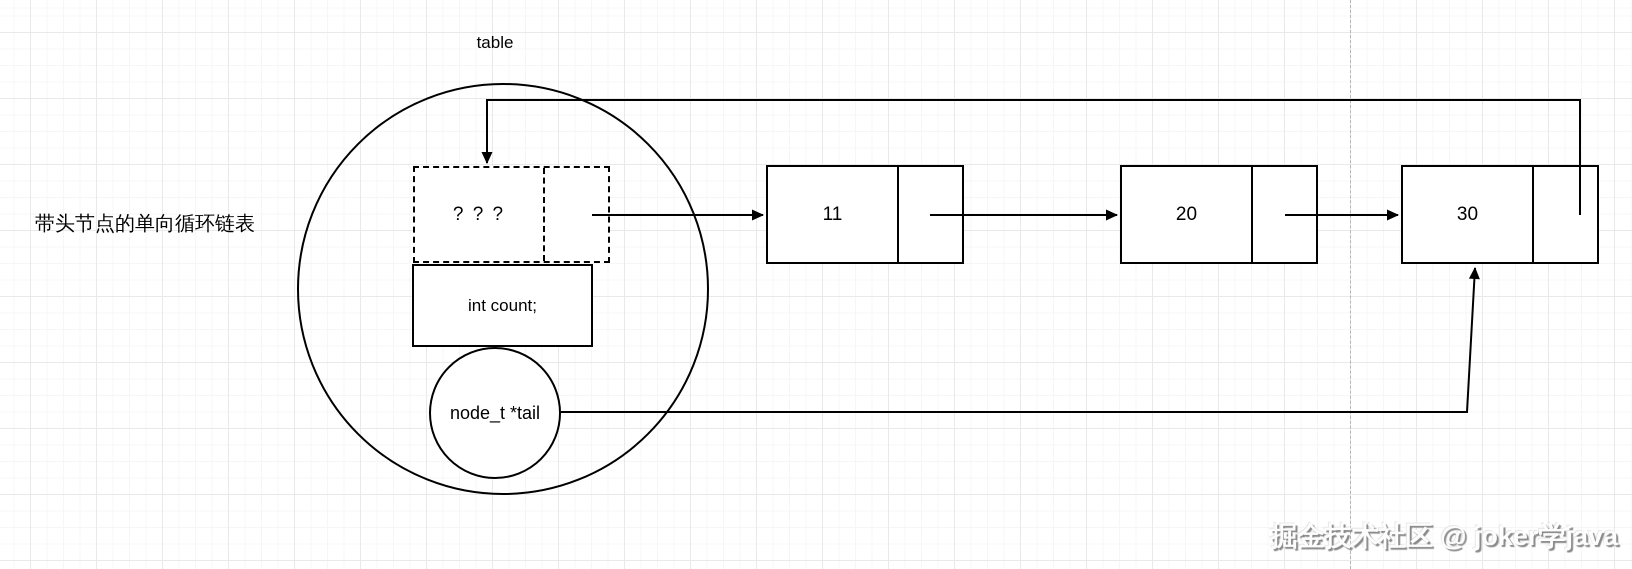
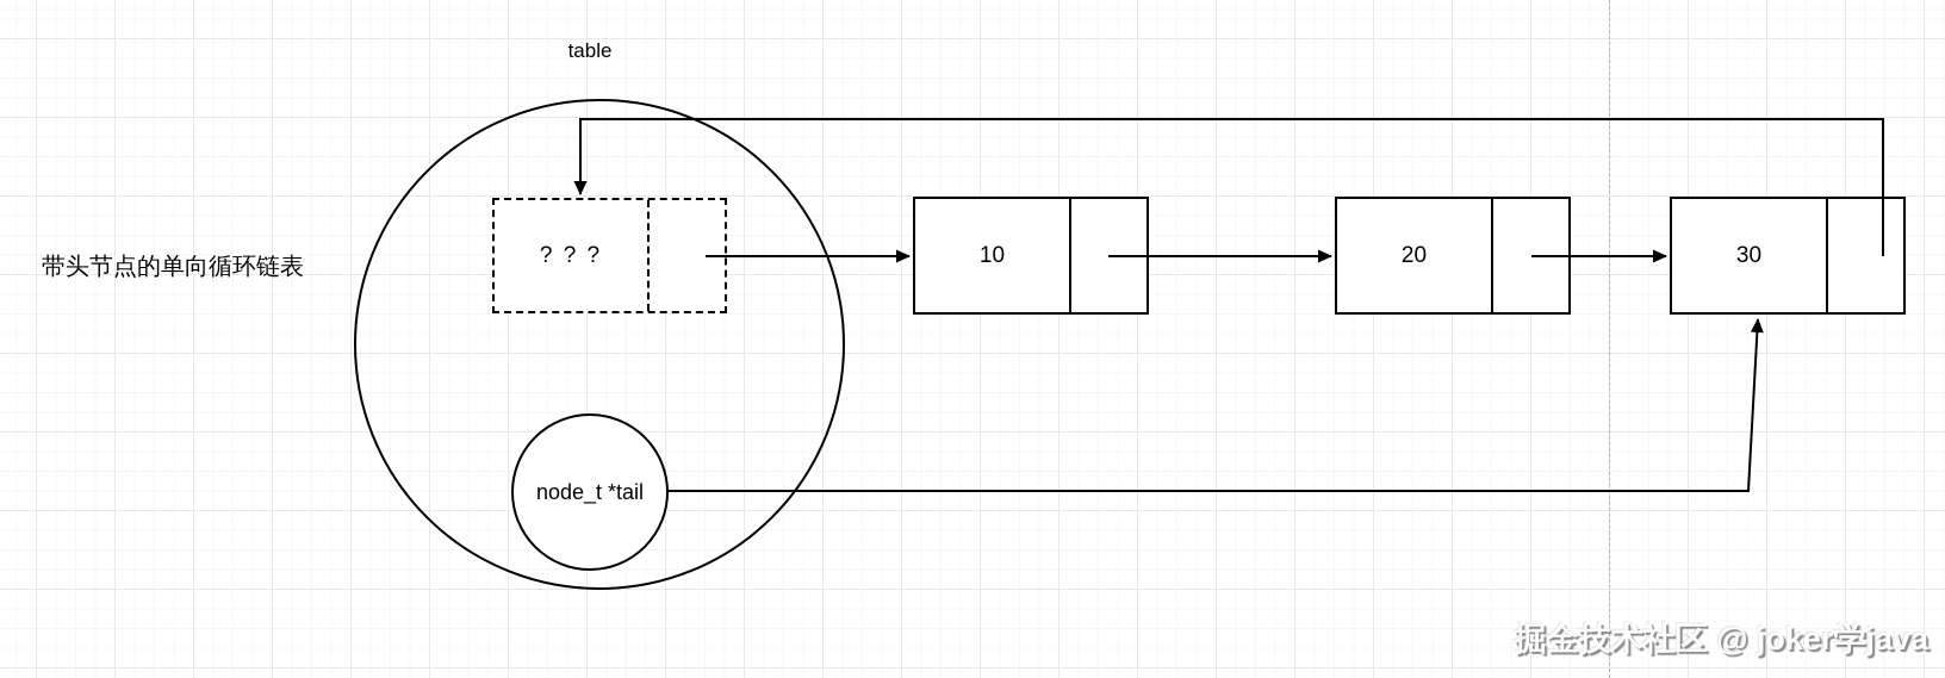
  table
  带头节点的单向循环链表
  ? ? ?
- int count;
  node_t *tail
- 11
+ 10
  20
  30
  掘金技术社区 @ joker学java
